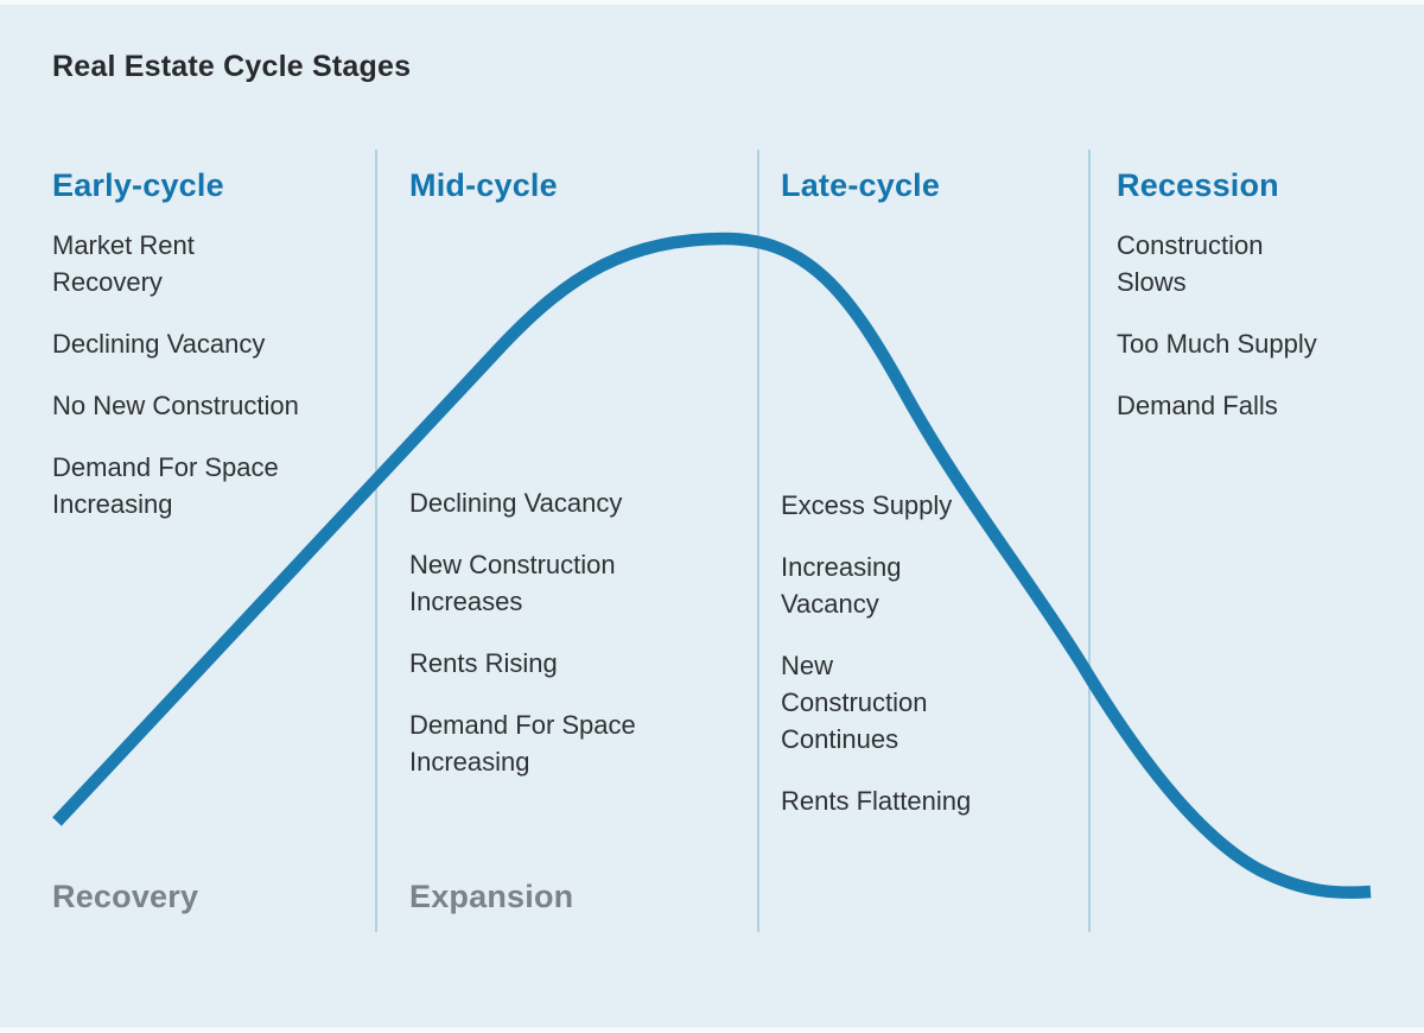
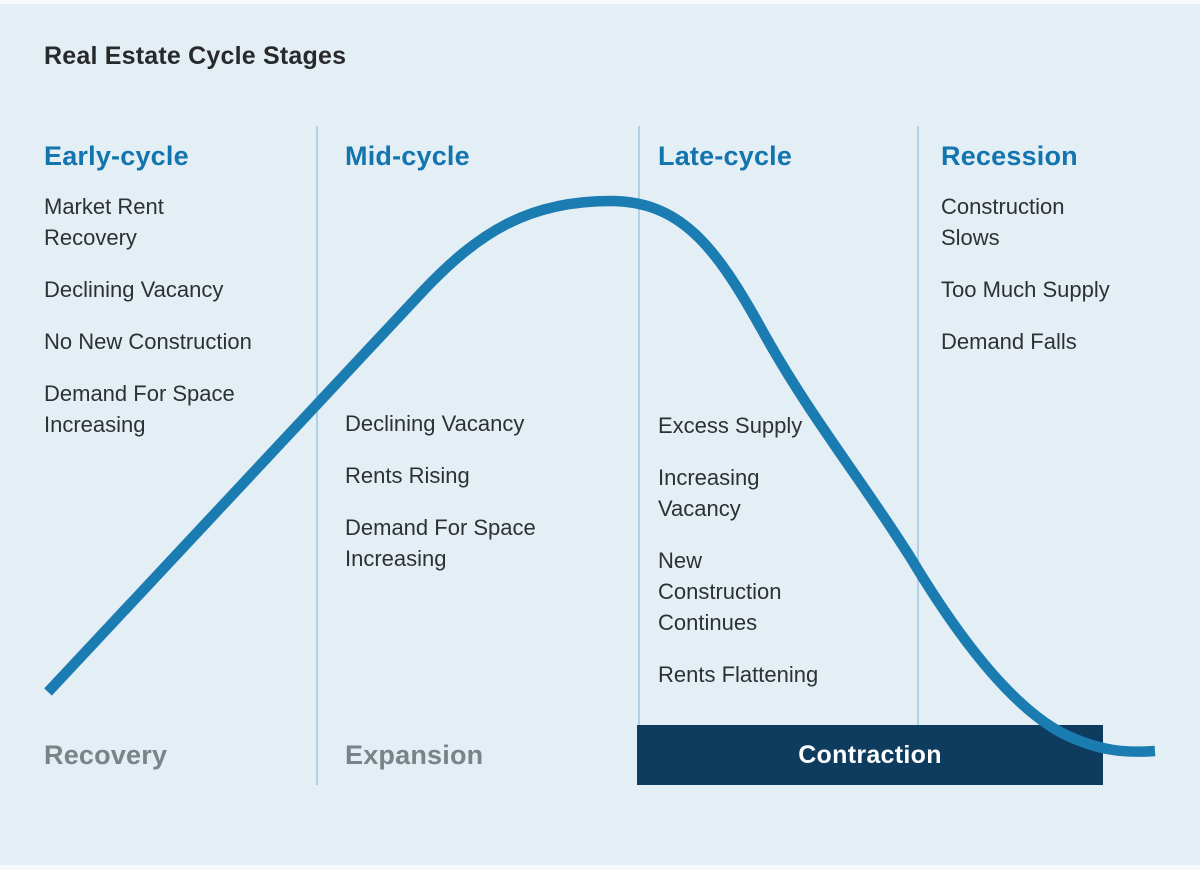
  Real Estate Cycle Stages
  Early-cycle
  Mid-cycle
  Late-cycle
  Recession
  Market Rent
  Recovery
  Declining Vacancy
  No New Construction
  Demand For Space
  Increasing
  Declining Vacancy
- New Construction
- Increases
  Rents Rising
  Demand For Space
  Increasing
  Excess Supply
  Increasing
  Vacancy
  New
  Construction
  Continues
  Rents Flattening
  Construction
  Slows
  Too Much Supply
  Demand Falls
  Recovery
  Expansion
+ Contraction
